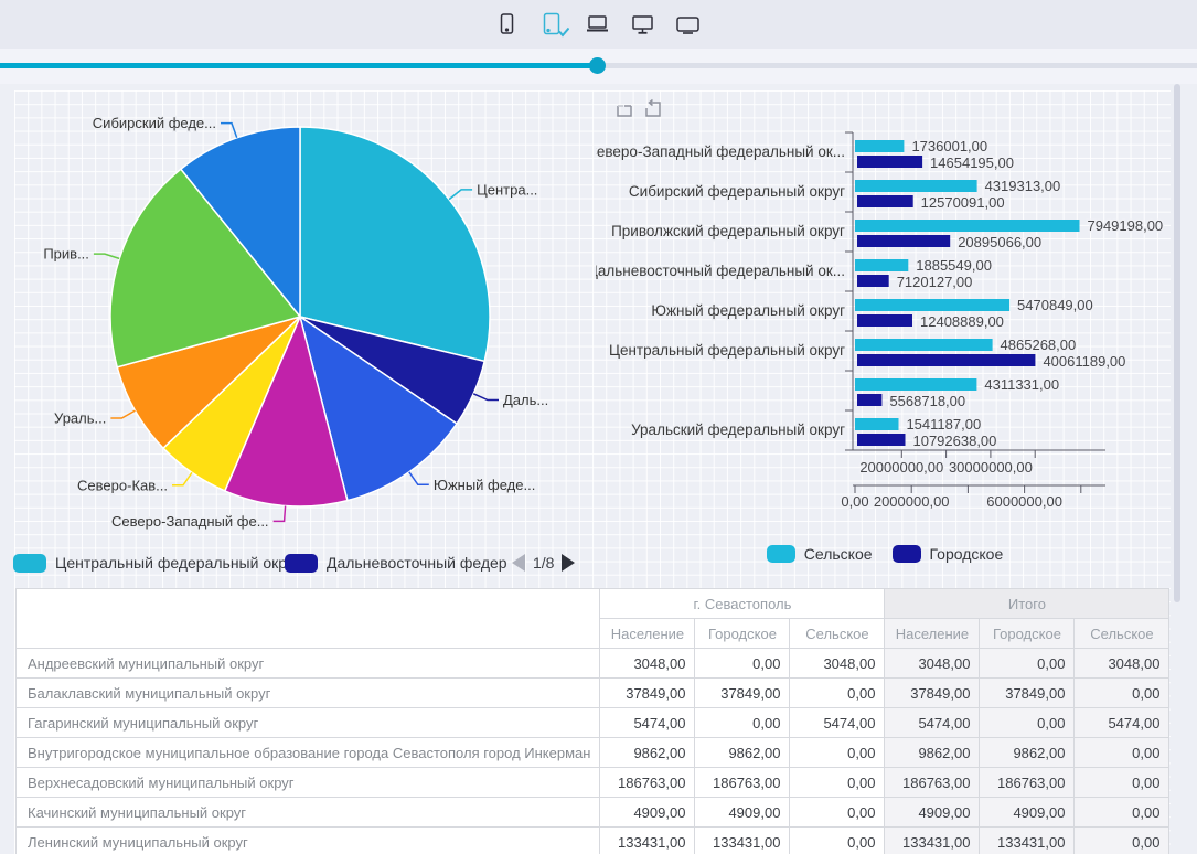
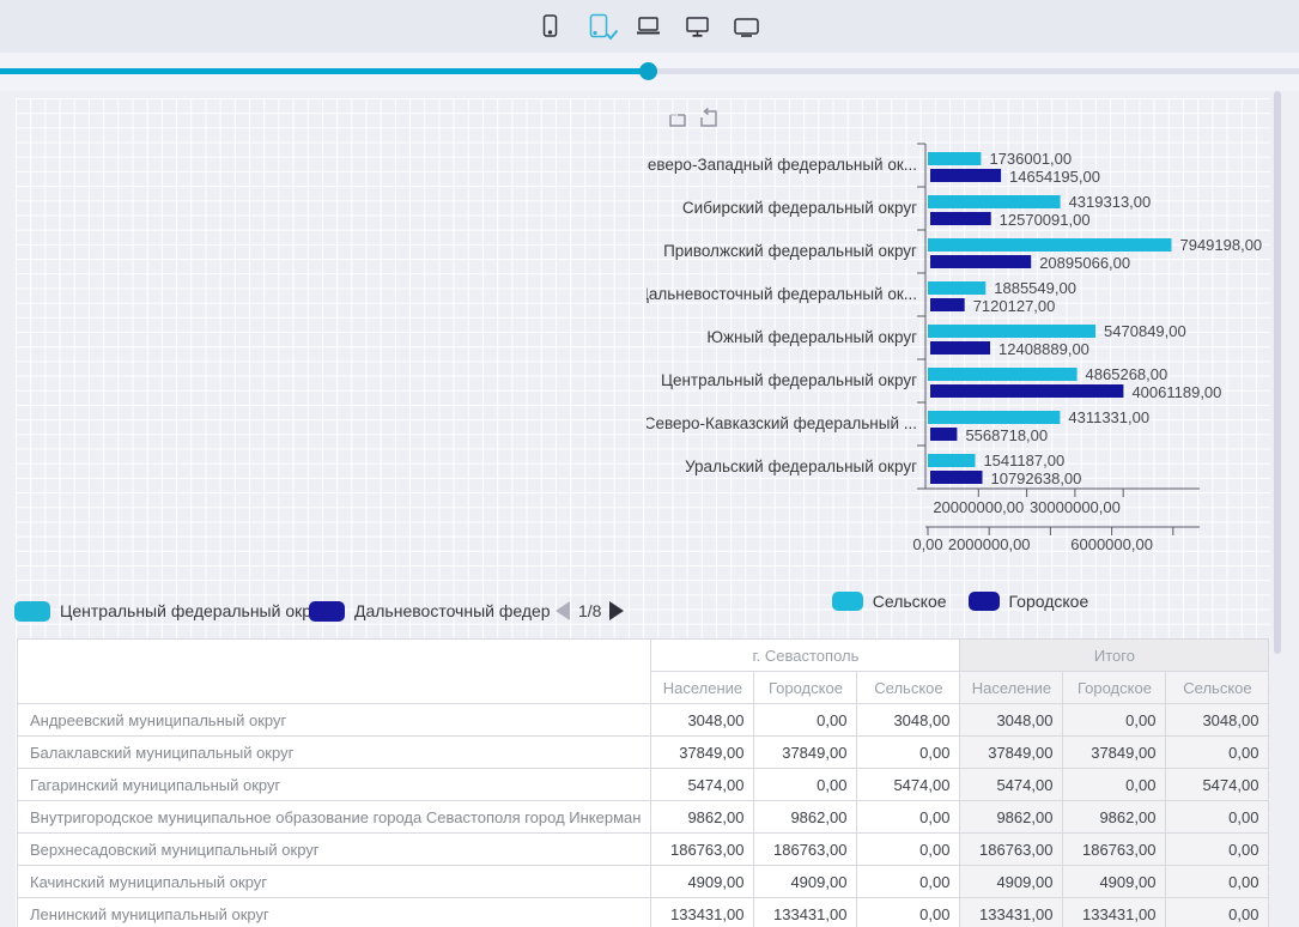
- Центра...
- Даль...
- Южный феде...
- Северо-Западный фе...
- Северо-Кав...
- Ураль...
- Прив...
- Сибирский феде...
  еверо-Западный федеральный ок...
  1736001,00
  14654195,00
  Сибирский федеральный округ
  4319313,00
  12570091,00
  Приволжский федеральный округ
  7949198,00
  20895066,00
  альневосточный федеральный ок...
  1885549,00
  7120127,00
  Южный федеральный округ
  5470849,00
  12408889,00
  Центральный федеральный округ
  4865268,00
  40061189,00
+ Северо-Кавказский федеральный ...
  4311331,00
  5568718,00
  Уральский федеральный округ
  1541187,00
  10792638,00
  20000000,00
  30000000,00
  0,00
  2000000,00
  6000000,00
  Центральный федеральный окр
  Дальневосточный федер
  1/8
  Сельское
  Городское
  	г. Севастополь	Итого
  Население	Городское	Сельское	Население	Городское	Сельское
  Андреевский муниципальный округ	3048,00	0,00	3048,00	3048,00	0,00	3048,00
  Балаклавский муниципальный округ	37849,00	37849,00	0,00	37849,00	37849,00	0,00
  Гагаринский муниципальный округ	5474,00	0,00	5474,00	5474,00	0,00	5474,00
  Внутригородское муниципальное образование города Севастополя город Инкерман	9862,00	9862,00	0,00	9862,00	9862,00	0,00
  Верхнесадовский муниципальный округ	186763,00	186763,00	0,00	186763,00	186763,00	0,00
  Качинский муниципальный округ	4909,00	4909,00	0,00	4909,00	4909,00	0,00
  Ленинский муниципальный округ	133431,00	133431,00	0,00	133431,00	133431,00	0,00
